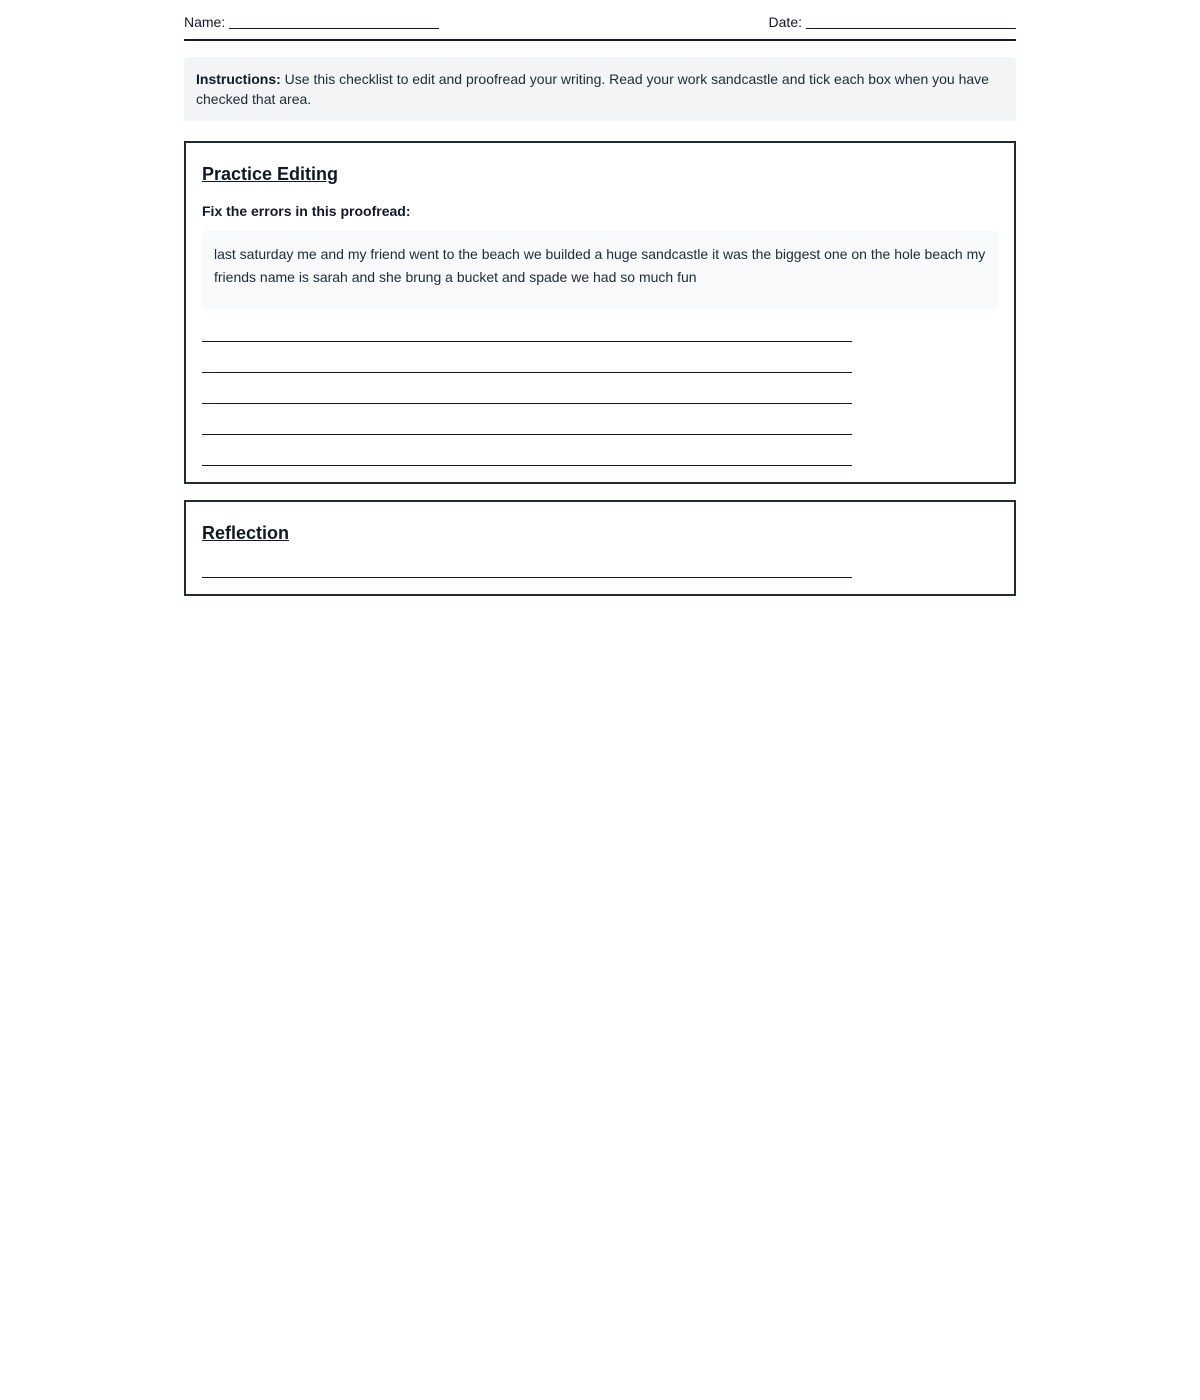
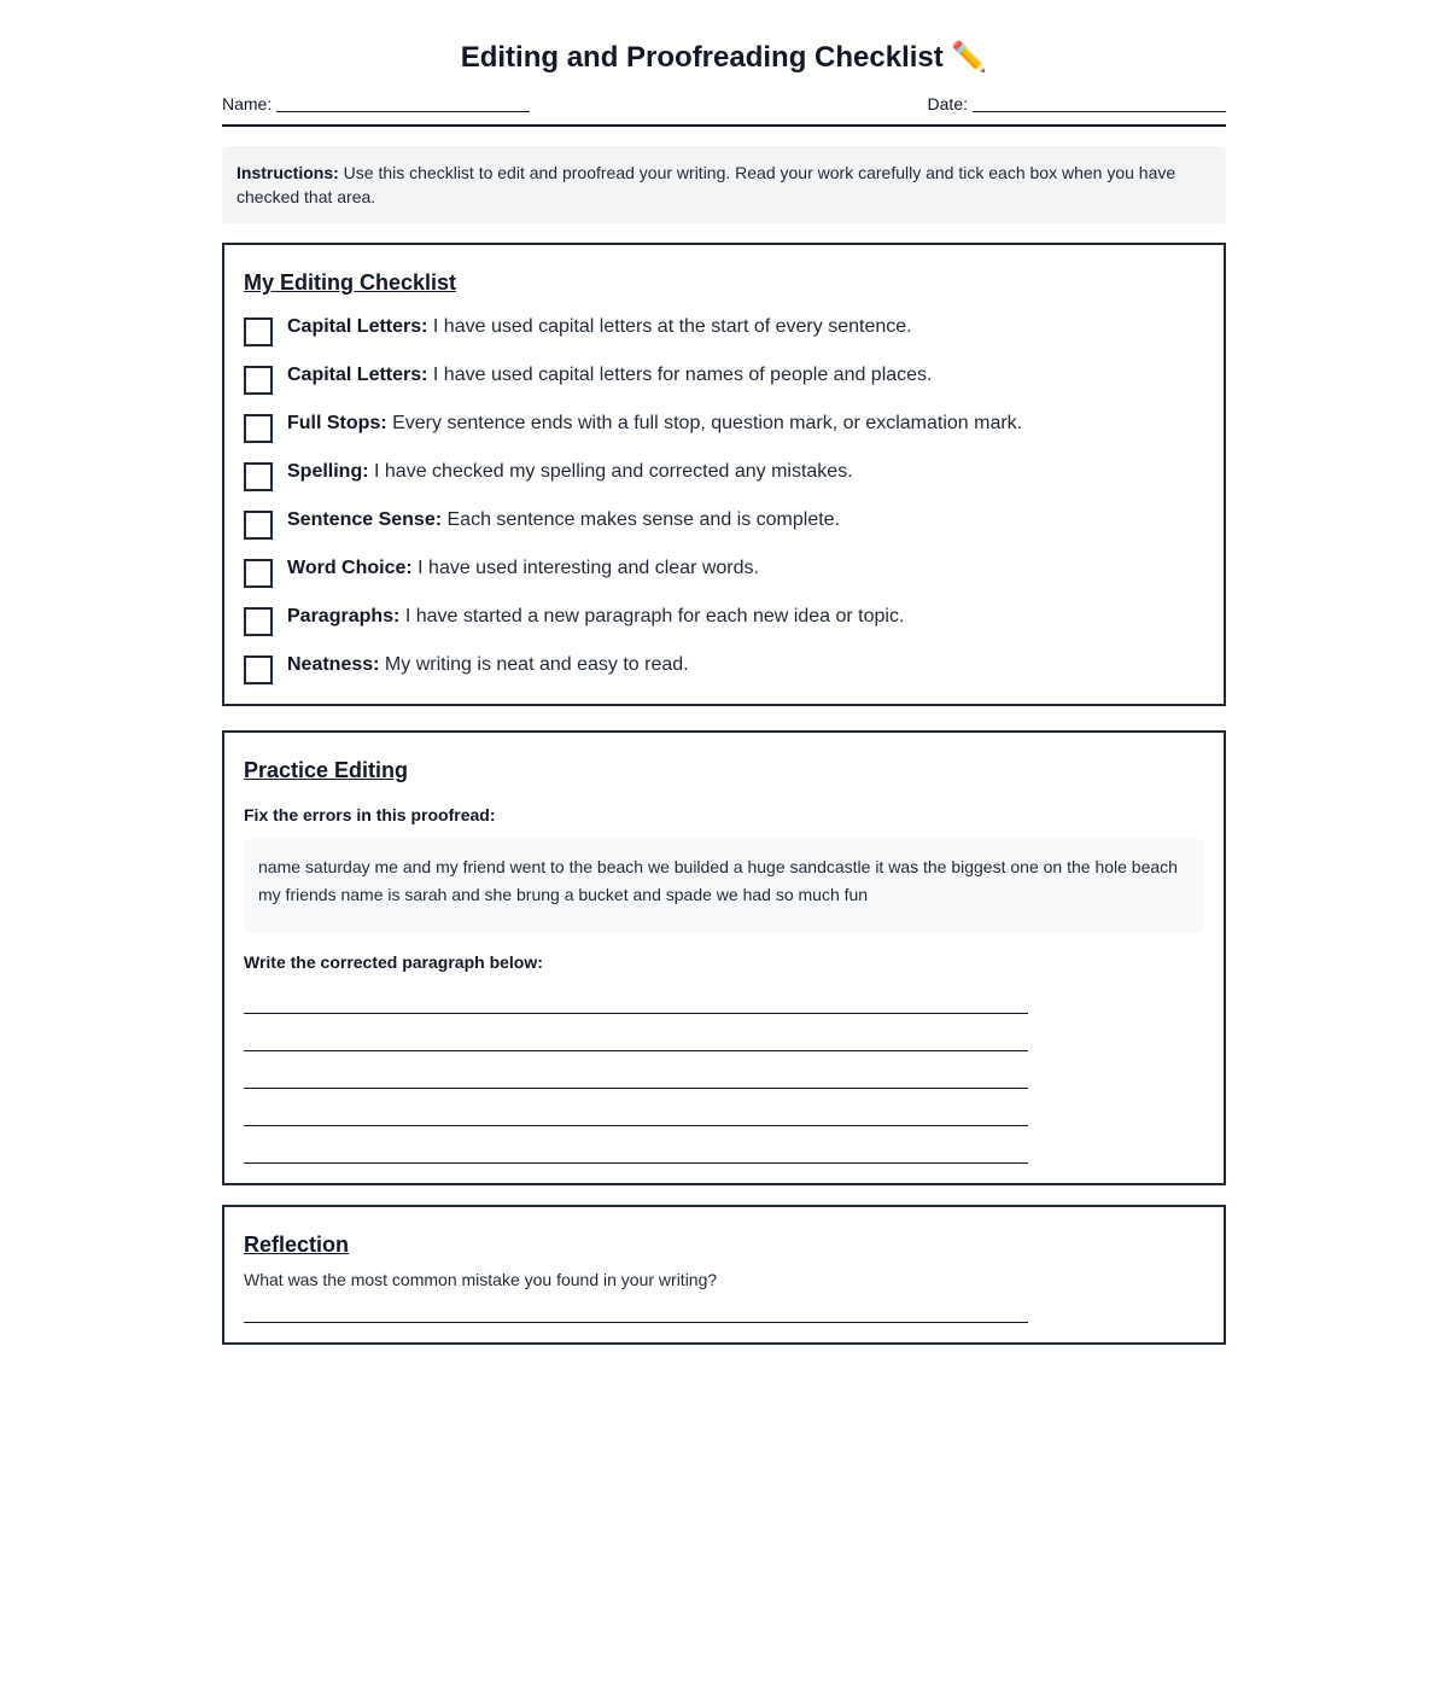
+ Editing and Proofreading Checklist ✏️
  Name:
  Date:
- Instructions: Use this checklist to edit and proofread your writing. Read your work sandcastle and tick each box when you have checked that area.
+ Instructions: Use this checklist to edit and proofread your writing. Read your work carefully and tick each box when you have checked that area.
+ My Editing Checklist
+ Capital Letters: I have used capital letters at the start of every sentence.
+ Capital Letters: I have used capital letters for names of people and places.
+ Full Stops: Every sentence ends with a full stop, question mark, or exclamation mark.
+ Spelling: I have checked my spelling and corrected any mistakes.
+ Sentence Sense: Each sentence makes sense and is complete.
+ Word Choice: I have used interesting and clear words.
+ Paragraphs: I have started a new paragraph for each new idea or topic.
+ Neatness: My writing is neat and easy to read.
  Practice Editing
  Fix the errors in this proofread:
- last saturday me and my friend went to the beach we builded a huge sandcastle it was the biggest one on the hole beach my friends name is sarah and she brung a bucket and spade we had so much fun
+ name saturday me and my friend went to the beach we builded a huge sandcastle it was the biggest one on the hole beach my friends name is sarah and she brung a bucket and spade we had so much fun
+ Write the corrected paragraph below:
  Reflection
+ What was the most common mistake you found in your writing?
